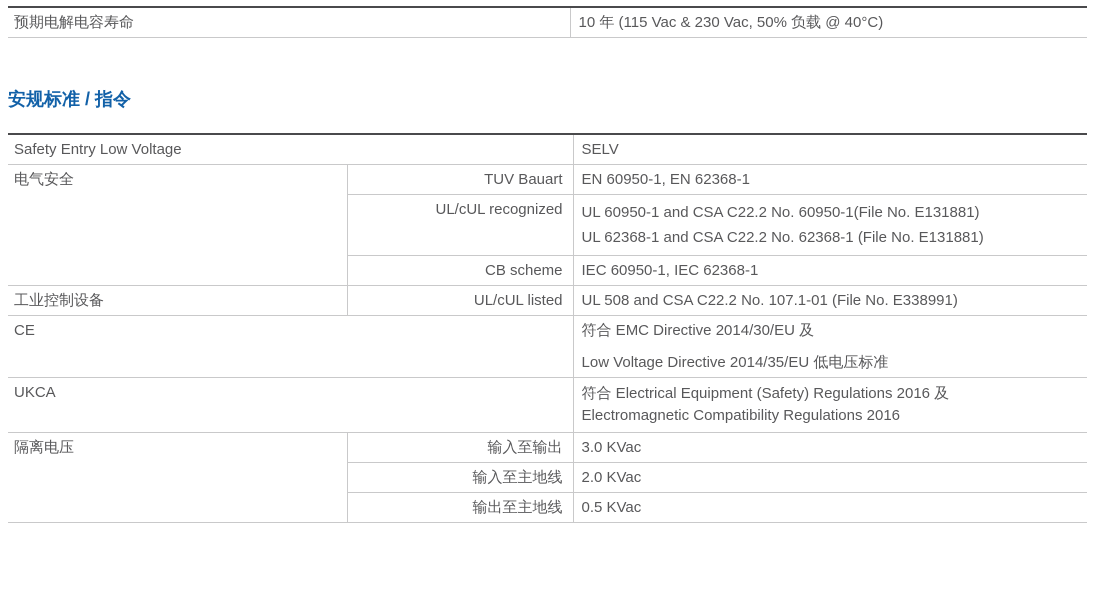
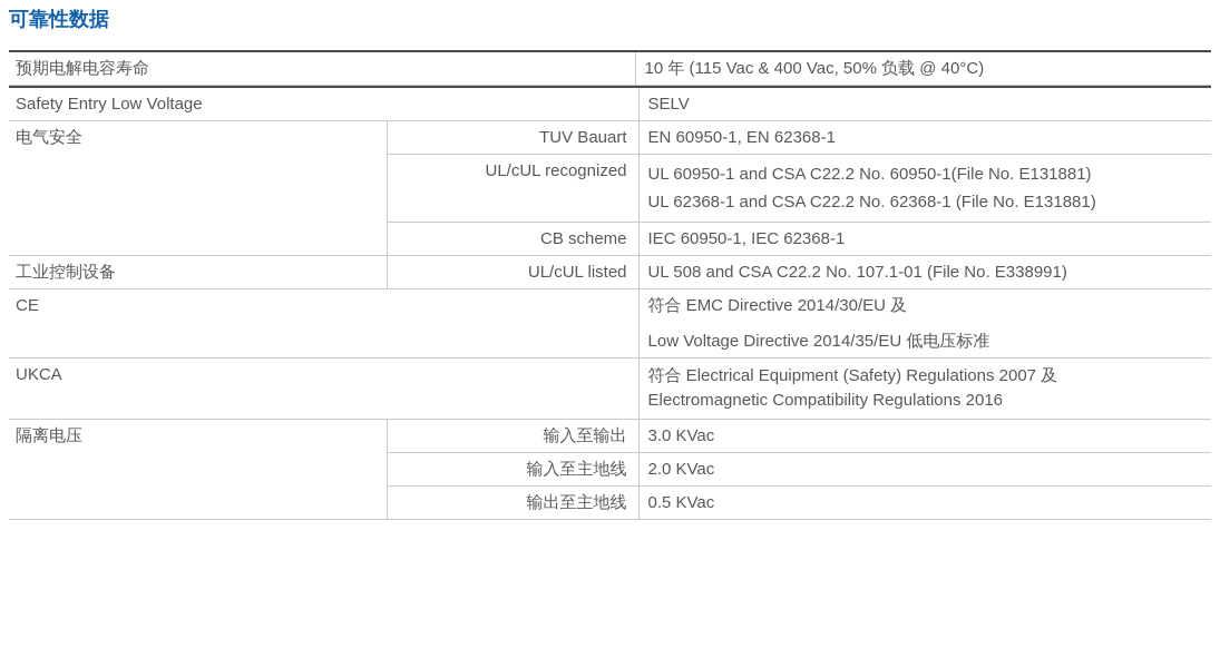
+ 可靠性数据
- 预期电解电容寿命	10 年 (115 Vac & 230 Vac, 50% 负载 @ 40°C)
+ 预期电解电容寿命	10 年 (115 Vac & 400 Vac, 50% 负载 @ 40°C)
- 安规标准 / 指令
  Safety Entry Low Voltage	SELV
  电气安全	TUV Bauart	EN 60950-1, EN 62368-1
  UL/cUL recognized	UL 60950-1 and CSA C22.2 No. 60950-1(File No. E131881) UL 62368-1 and CSA C22.2 No. 62368-1 (File No. E131881)
  CB scheme	IEC 60950-1, IEC 62368-1
  工业控制设备	UL/cUL listed	UL 508 and CSA C22.2 No. 107.1-01 (File No. E338991)
  CE	符合 EMC Directive 2014/30/EU 及 Low Voltage Directive 2014/35/EU 低电压标准
- UKCA	符合 Electrical Equipment (Safety) Regulations 2016 及 Electromagnetic Compatibility Regulations 2016
+ UKCA	符合 Electrical Equipment (Safety) Regulations 2007 及 Electromagnetic Compatibility Regulations 2016
  隔离电压	输入至输出	3.0 KVac
  输入至主地线	2.0 KVac
  输出至主地线	0.5 KVac
